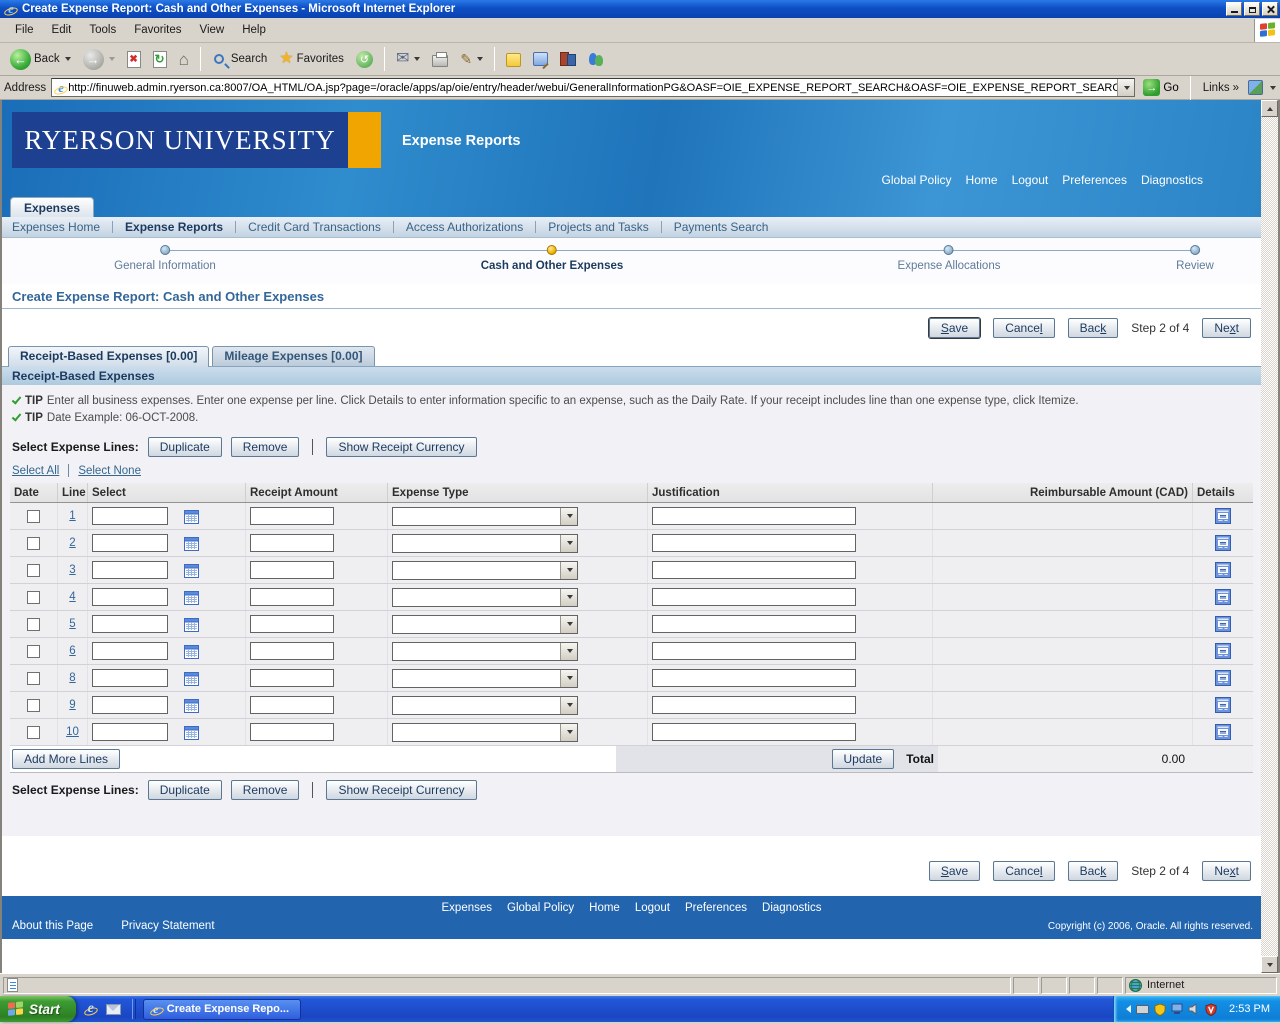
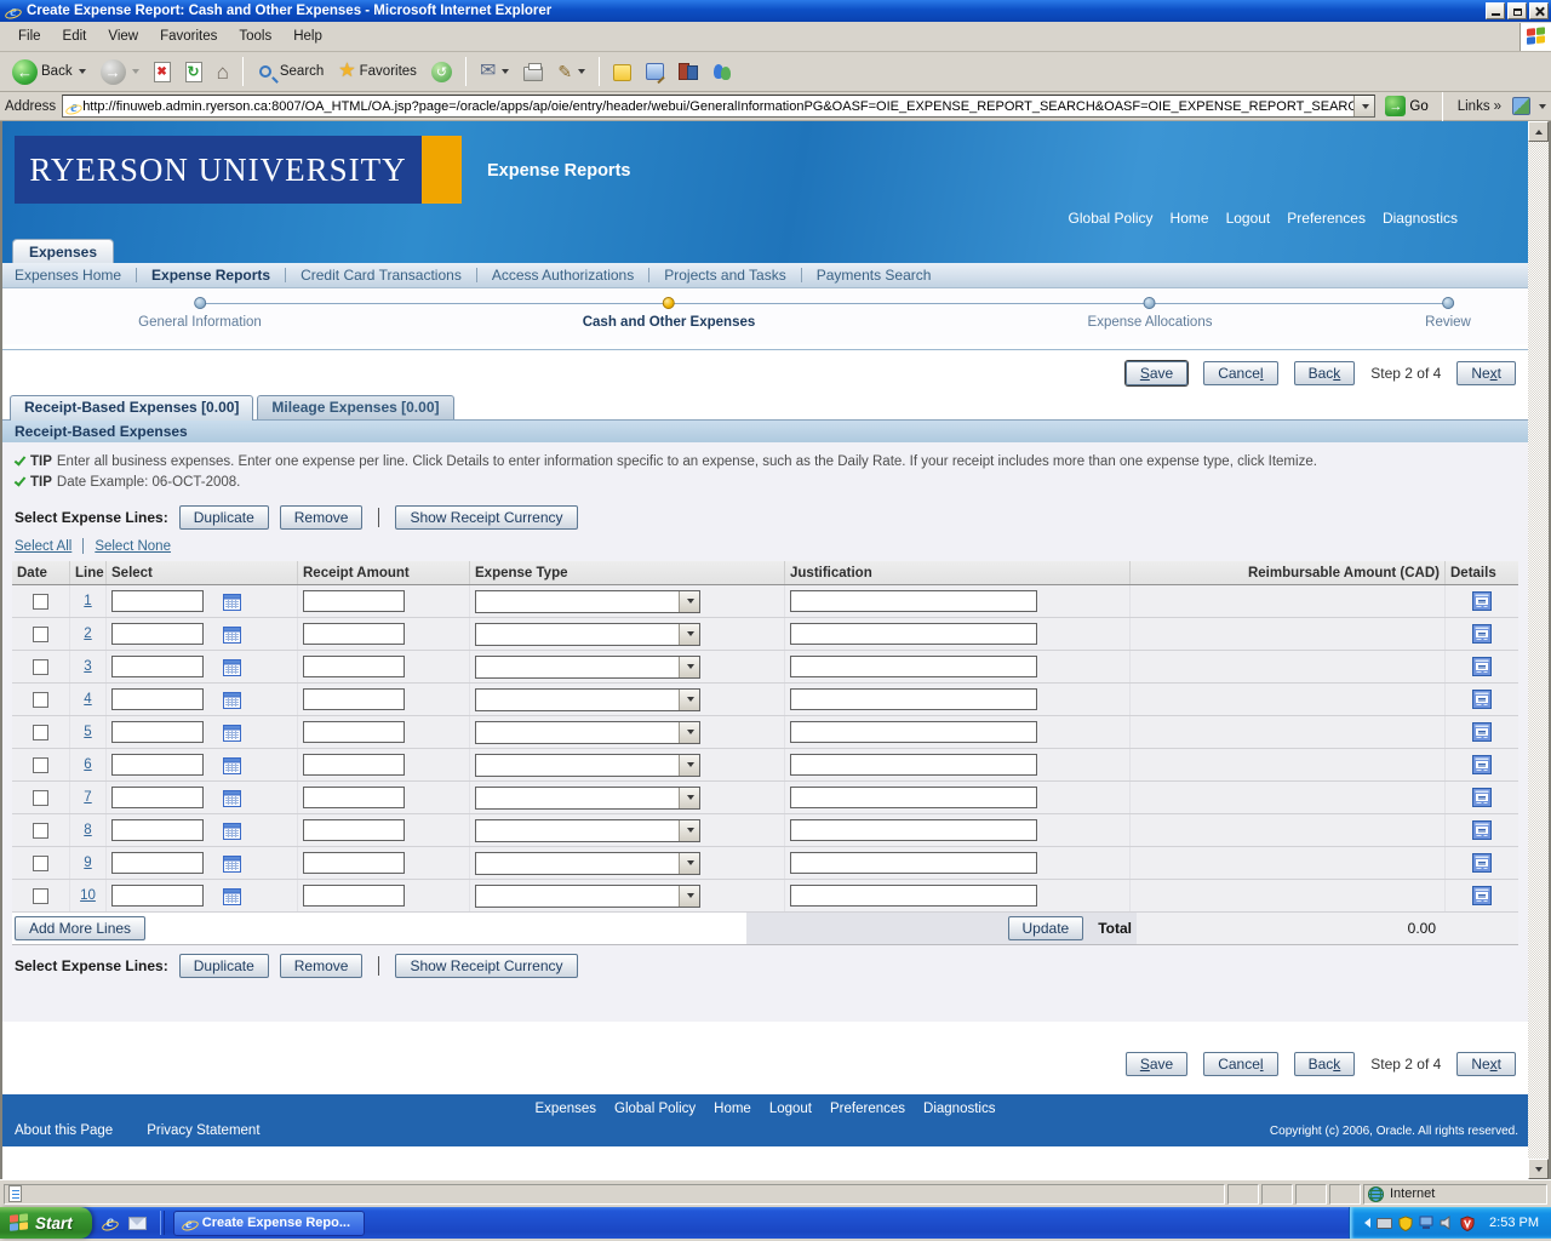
  e
  Create Expense Report: Cash and Other Expenses - Microsoft Internet Explorer
  File
  Edit
- Tools
+ View
  Favorites
- View
+ Tools
  Help
  ←
  Back
  →
  ✖
  ↻
  ⌂
  Search
  ★
  Favorites
  ↺
  ✉
  ✎
  Address
  e
  http://finuweb.admin.ryerson.ca:8007/OA_HTML/OA.jsp?page=/oracle/apps/ap/oie/entry/header/webui/GeneralInformationPG&OASF=OIE_EXPENSE_REPORT_SEARCH&OASF=OIE_EXPENSE_REPORT_SEARC
  →
  Go
  Links
  »
  RYERSON UNIVERSITY
  Expense Reports
  Global Policy
  Home
  Logout
  Preferences
  Diagnostics
  Expenses
  Expenses Home
  Expense Reports
  Credit Card Transactions
  Access Authorizations
  Projects and Tasks
  Payments Search
  General Information
  Cash and Other Expenses
  Expense Allocations
  Review
- Create Expense Report: Cash and Other Expenses
  Save
  Cancel
  Back
  Step 2 of 4
  Next
  Receipt-Based Expenses [0.00]
  Mileage Expenses [0.00]
  Receipt-Based Expenses
  TIP
- Enter all business expenses. Enter one expense per line. Click Details to enter information specific to an expense, such as the Daily Rate. If your receipt includes line than one expense type, click Itemize.
+ Enter all business expenses. Enter one expense per line. Click Details to enter information specific to an expense, such as the Daily Rate. If your receipt includes more than one expense type, click Itemize.
  TIP
  Date Example: 06-OCT-2008.
  Select Expense Lines:
  Duplicate
  Remove
  Show Receipt Currency
  Select All
  Select None
  Date
  Line
  Select
  Receipt Amount
  Expense Type
  Justification
  Reimbursable Amount (CAD)
  Details
  1
  2
  3
  4
  5
  6
+ 7
  8
  9
  10
  Add More Lines
  Update
  Total
  0.00
  Select Expense Lines:
  Duplicate
  Remove
  Show Receipt Currency
  Save
  Cancel
  Back
  Step 2 of 4
  Next
  Expenses
  Global Policy
  Home
  Logout
  Preferences
  Diagnostics
  About this Page
  Privacy Statement
  Copyright (c) 2006, Oracle. All rights reserved.
  Internet
  Start
  e
  e
  Create Expense Repo...
  2:53 PM
